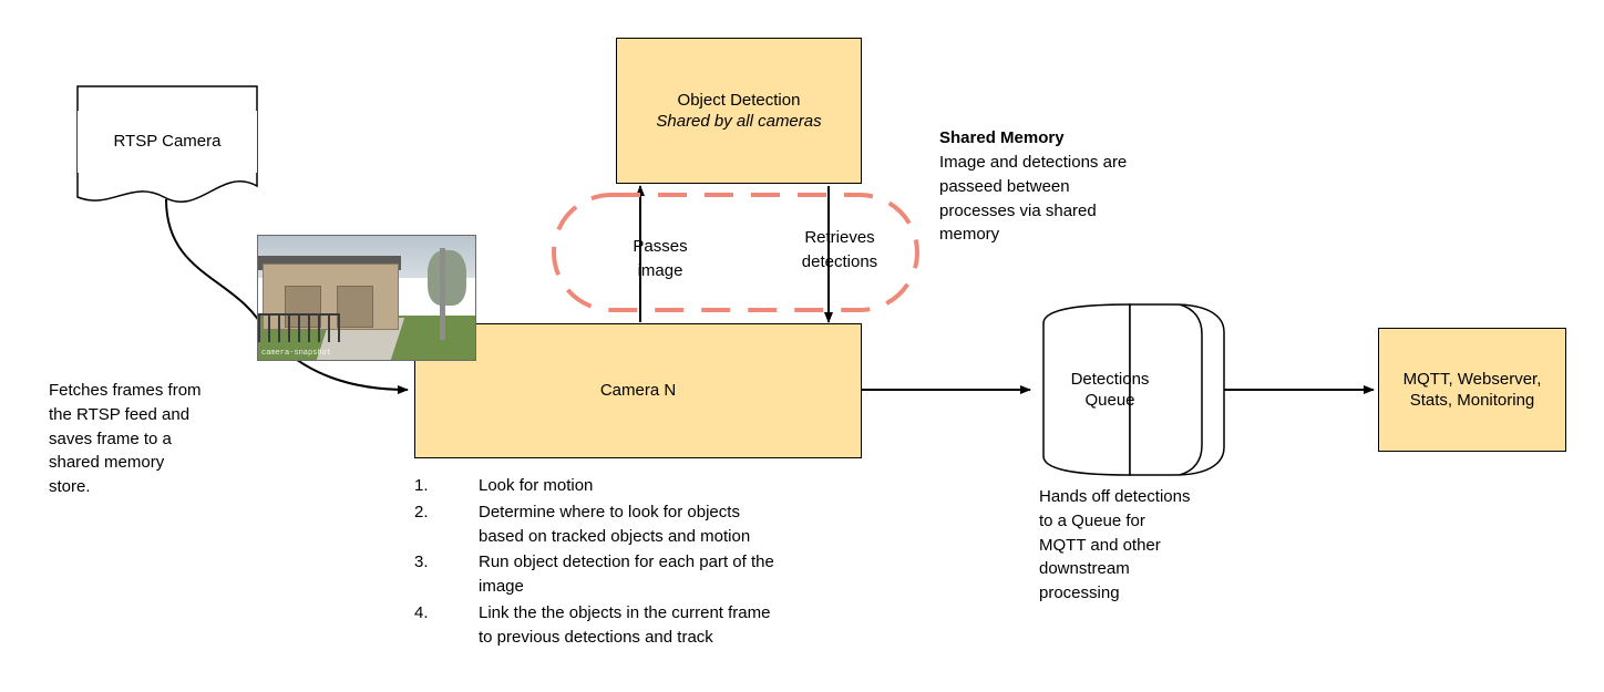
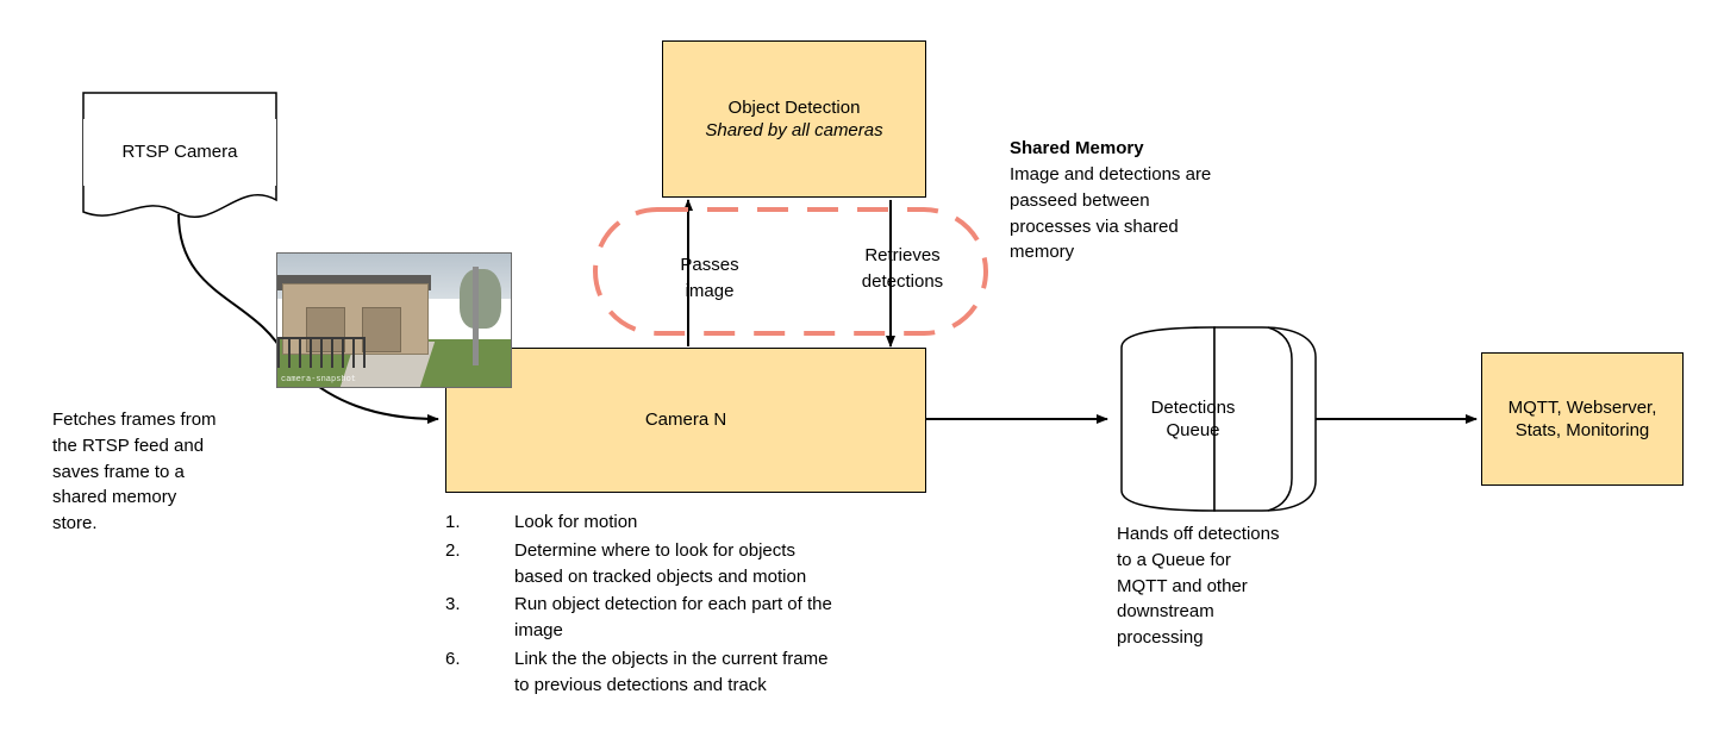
  RTSP Camera
  Object Detection
  Shared by all cameras
  Camera N
  camera-snapshot
  Detections
  Queue
  MQTT, Webserver,
  Stats, Monitoring
  Passes
  image
  Retrieves
  detections
  Shared Memory
  Image and detections are
  passeed between
  processes via shared
  memory
  Fetches frames from
  the RTSP feed and
  saves frame to a
  shared memory
  store.
  Hands off detections
  to a Queue for
  MQTT and other
  downstream
  processing
  1.
  Look for motion
  2.
  Determine where to look for objects
  based on tracked objects and motion
  3.
  Run object detection for each part of the
  image
- 4.
+ 6.
  Link the the objects in the current frame
  to previous detections and track
